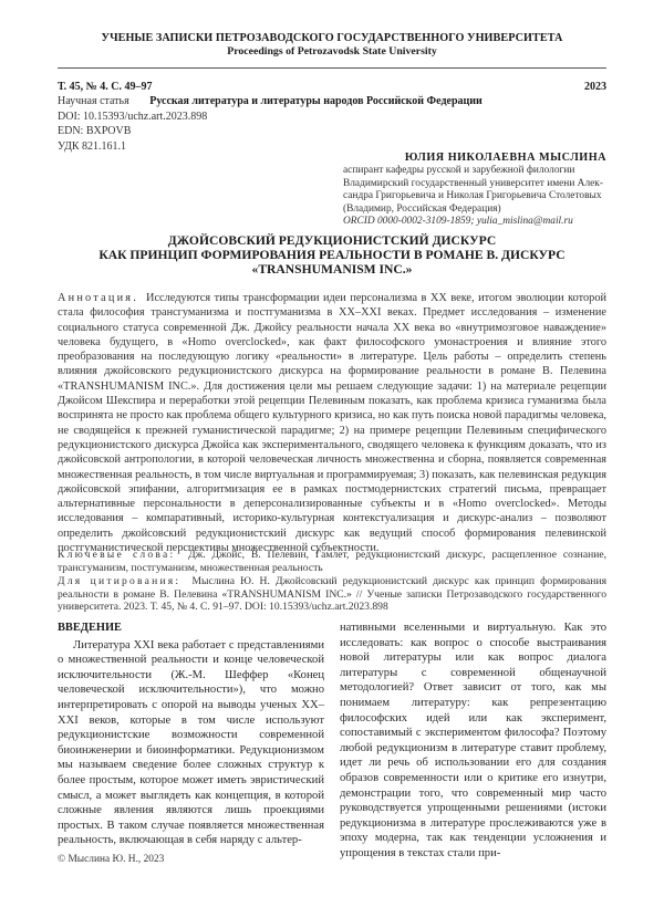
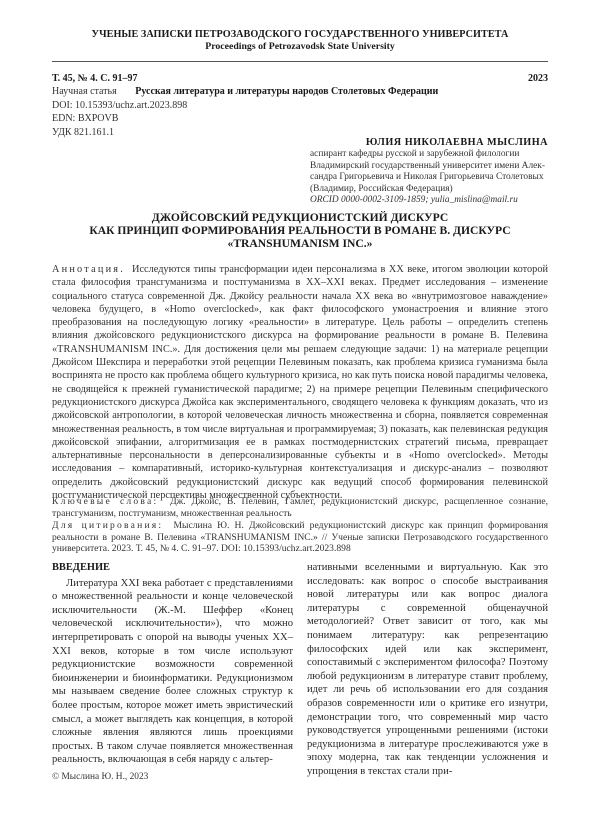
  УЧЕНЫЕ ЗАПИСКИ ПЕТРОЗАВОДСКОГО ГОСУДАРСТВЕННОГО УНИВЕРСИТЕТА
  Proceedings of Petrozavodsk State University
- Т. 45, № 4. С. 49–97
+ Т. 45, № 4. С. 91–97
  2023
- Научная статья Русская литература и литературы народов Российской Федерации
+ Научная статья Русская литература и литературы народов Столетовых Федерации
  DOI: 10.15393/uchz.art.2023.898
  EDN: BXPOVB
  УДК 821.161.1
  ЮЛИЯ НИКОЛАЕВНА МЫСЛИНА
  аспирант кафедры русской и зарубежной филологии
  Владимирский государственный университет имени Алек-
  сандра Григорьевича и Николая Григорьевича Столетовых
  (Владимир, Российская Федерация)
  ORCID 0000-0002-3109-1859; yulia_mislina@mail.ru
  ДЖОЙСОВСКИЙ РЕДУКЦИОНИСТСКИЙ ДИСКУРС
  КАК ПРИНЦИП ФОРМИРОВАНИЯ РЕАЛЬНОСТИ В РОМАНЕ В. ДИСКУРС
  «TRANSHUMANISM INC.»
  Аннотация. Исследуются типы трансформации идеи персонализма в XX веке, итогом эволюции которой стала философия трансгуманизма и постгуманизма в XX–XXI веках. Предмет исследования – изменение социального статуса современной Дж. Джойсу реальности начала XX века во «внутримозговое наваждение» человека будущего, в «Homo overclocked», как факт философского умонастроения и влияние этого преобразования на последующую логику «реальности» в литературе. Цель работы – определить степень влияния джойсовского редукционистского дискурса на формирование реальности в романе В. Пелевина «TRANSHUMANISM INC.». Для достижения цели мы решаем следующие задачи: 1) на материале рецепции Джойсом Шекспира и переработки этой рецепции Пелевиным показать, как проблема кризиса гуманизма была воспринята не просто как проблема общего культурного кризиса, но как путь поиска новой парадигмы человека, не сводящейся к прежней гуманистической парадигме; 2) на примере рецепции Пелевиным специфического редукционистского дискурса Джойса как экспериментального, сводящего человека к функциям доказать, что из джойсовской антропологии, в которой человеческая личность множественна и сборна, появляется современная множественная реальность, в том числе виртуальная и программируемая; 3) показать, как пелевинская редукция джойсовской эпифании, алгоритмизация ее в рамках постмодернистских стратегий письма, превращает альтернативные персональности в деперсонализированные субъекты и в «Homo overclocked». Методы исследования – компаративный, историко-культурная контекстуализация и дискурс-анализ – позволяют определить джойсовский редукционистский дискурс как ведущий способ формирования пелевинской постгуманистической перспективы множественной субъектности.
  Ключевые слова: Дж. Джойс, В. Пелевин, Гамлет, редукционистский дискурс, расщепленное сознание, трансгуманизм, постгуманизм, множественная реальность
  Для цитирования: Мыслина Ю. Н. Джойсовский редукционистский дискурс как принцип формирования реальности в романе В. Пелевина «TRANSHUMANISM INC.» // Ученые записки Петрозаводского государственного университета. 2023. Т. 45, № 4. С. 91–97. DOI: 10.15393/uchz.art.2023.898
  ВВЕДЕНИЕ
  Литература XXI века работает с представлениями о множественной реальности и конце человеческой исключительности (Ж.-М. Шеффер «Конец человеческой исключительности»), что можно интерпретировать с опорой на выводы ученых XX–XXI веков, которые в том числе используют редукционистские возможности современной биоинженерии и биоинформатики. Редукционизмом мы называем сведение более сложных структур к более простым, которое может иметь эвристический смысл, а может выглядеть как концепция, в которой сложные явления являются лишь проекциями простых. В таком случае появляется множественная реальность, включающая в себя наряду с альтер-
  нативными вселенными и виртуальную. Как это исследовать: как вопрос о способе выстраивания новой литературы или как вопрос диалога литературы с современной общенаучной методологией? Ответ зависит от того, как мы понимаем литературу: как репрезентацию философских идей или как эксперимент, сопоставимый с экспериментом философа? Поэтому любой редукционизм в литературе ставит проблему, идет ли речь об использовании его для создания образов современности или о критике его изнутри, демонстрации того, что современный мир часто руководствуется упрощенными решениями (истоки редукционизма в литературе прослеживаются уже в эпоху модерна, так как тенденции усложнения и упрощения в текстах стали при-
  © Мыслина Ю. Н., 2023
